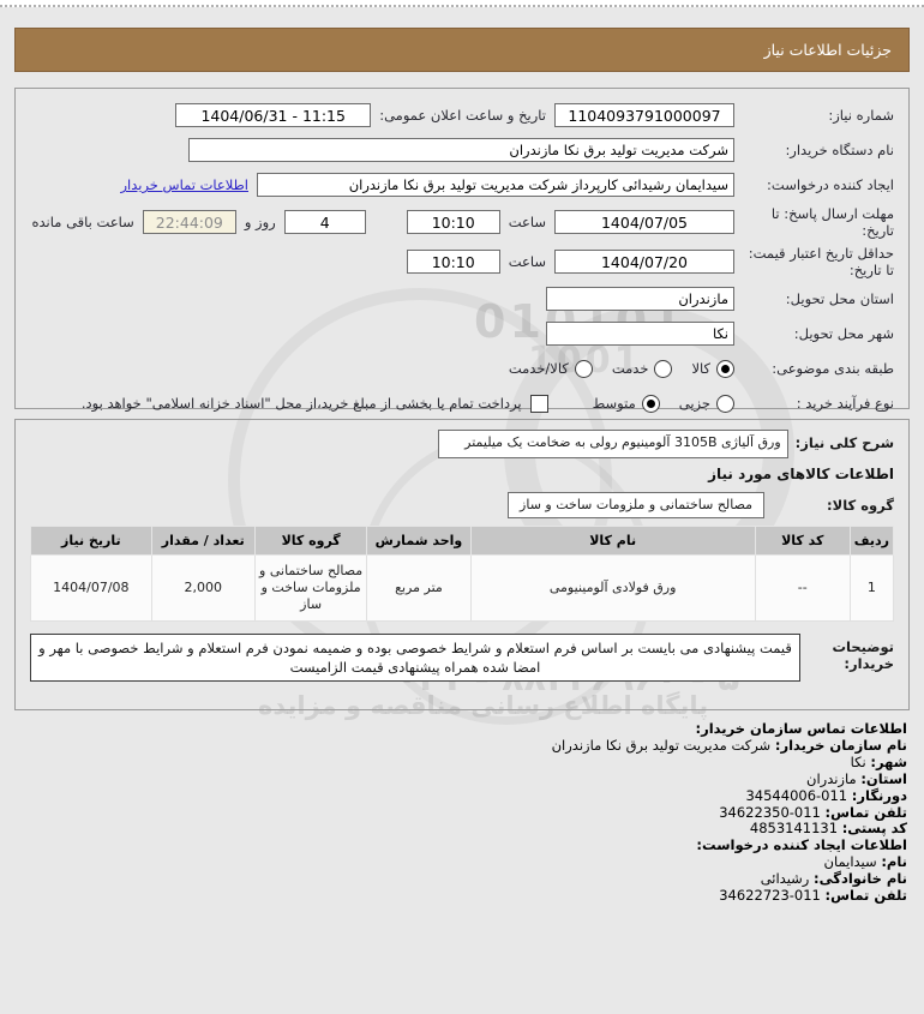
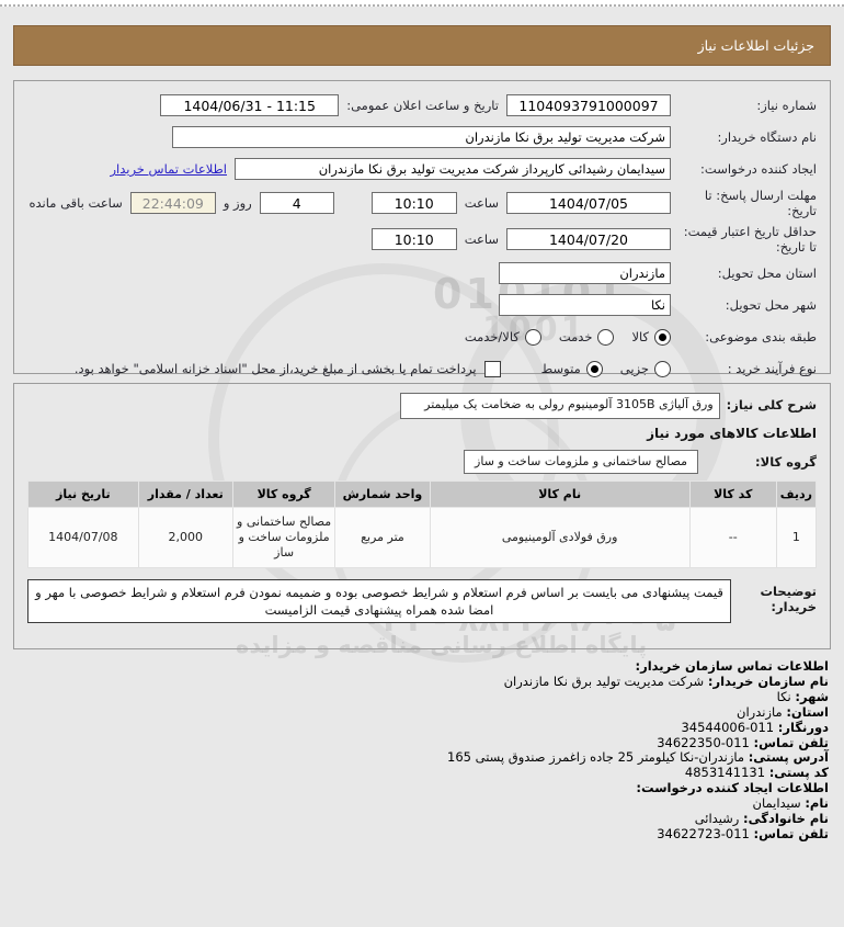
  1001
  پایگاه اطلاع رسانی مناقصه و مزایده
  جزئیات اطلاعات نیاز
  شماره نیاز:
  1104093791000097
  تاریخ و ساعت اعلان عمومی:
  1404/06/31 - 11:15
  نام دستگاه خریدار:
  شرکت مدیریت تولید برق نکا مازندران
  ایجاد کننده درخواست:
  سیدایمان رشیدائی کارپرداز شرکت مدیریت تولید برق نکا مازندران
  اطلاعات تماس خریدار
  مهلت ارسال پاسخ: تا تاریخ:
  1404/07/05
  ساعت
  10:10
  4
  روز و
  22:44:09
  ساعت باقی مانده
  حداقل تاریخ اعتبار قیمت: تا تاریخ:
  1404/07/20
  ساعت
  10:10
  استان محل تحویل:
  مازندران
  شهر محل تحویل:
  نکا
  طبقه بندی موضوعی:
  کالا
  خدمت
  کالا/خدمت
  نوع فرآیند خرید :
  جزیی
  متوسط
  پرداخت تمام یا بخشی از مبلغ خرید،از محل "اسناد خزانه اسلامی" خواهد بود.
  شرح کلی نیاز:
  ورق آلیاژی 3105B آلومینیوم رولی به ضخامت یک میلیمتر
  اطلاعات کالاهای مورد نیاز
  گروه کالا:
  مصالح ساختمانی و ملزومات ساخت و ساز
  ردیف	کد کالا	نام کالا	واحد شمارش	گروه کالا	تعداد / مقدار	تاریخ نیاز
  1	--	ورق فولادی آلومینیومی	متر مربع	مصالح ساختمانی و ملزومات ساخت و ساز	2,000	1404/07/08
  توضیحات خریدار:
  قیمت پیشنهادی می بایست بر اساس فرم استعلام و شرایط خصوصی بوده و ضمیمه نمودن فرم استعلام و شرایط خصوصی با مهر و امضا شده همراه پیشنهادی قیمت الزامیست
  اطلاعات تماس سازمان خریدار:
  نام سازمان خریدار: شرکت مدیریت تولید برق نکا مازندران
  شهر: نکا
  استان: مازندران
  دورنگار: 34544006-011
  تلفن تماس: 34622350-011
+ آدرس پستی: مازندران-نکا کیلومتر 25 جاده زاغمرز صندوق پستی 165
  کد پستی: 4853141131
  اطلاعات ایجاد کننده درخواست:
  نام: سیدایمان
  نام خانوادگی: رشیدائی
  تلفن تماس: 34622723-011
